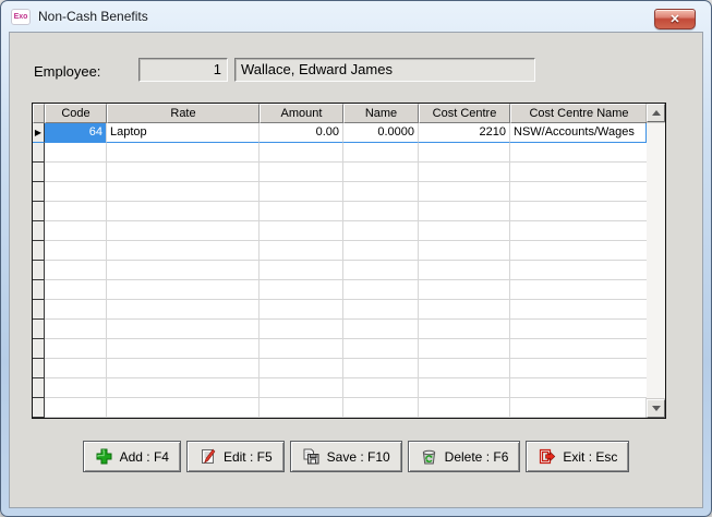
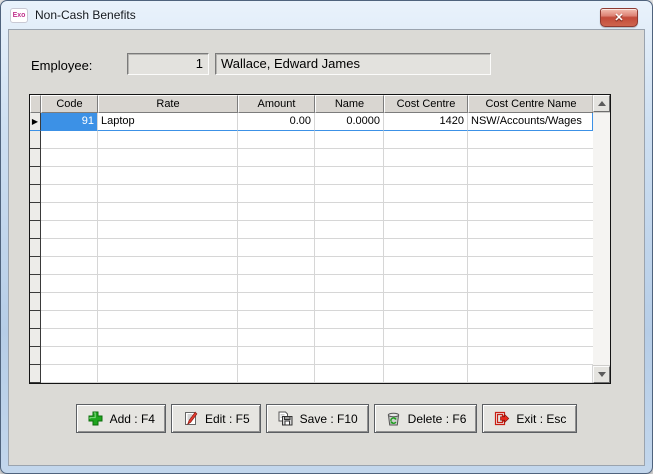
  Non-Cash Benefits
  ✕
  Employee:
  1
  Wallace, Edward James
  Code
  Rate
  Amount
  Name
  Cost Centre
  Cost Centre Name
  ▶
- 64
+ 91
  Laptop
  0.00
  0.0000
- 2210
+ 1420
  NSW/Accounts/Wages
  Add : F4
  Edit : F5
  Save : F10
  Delete : F6
  Exit : Esc
